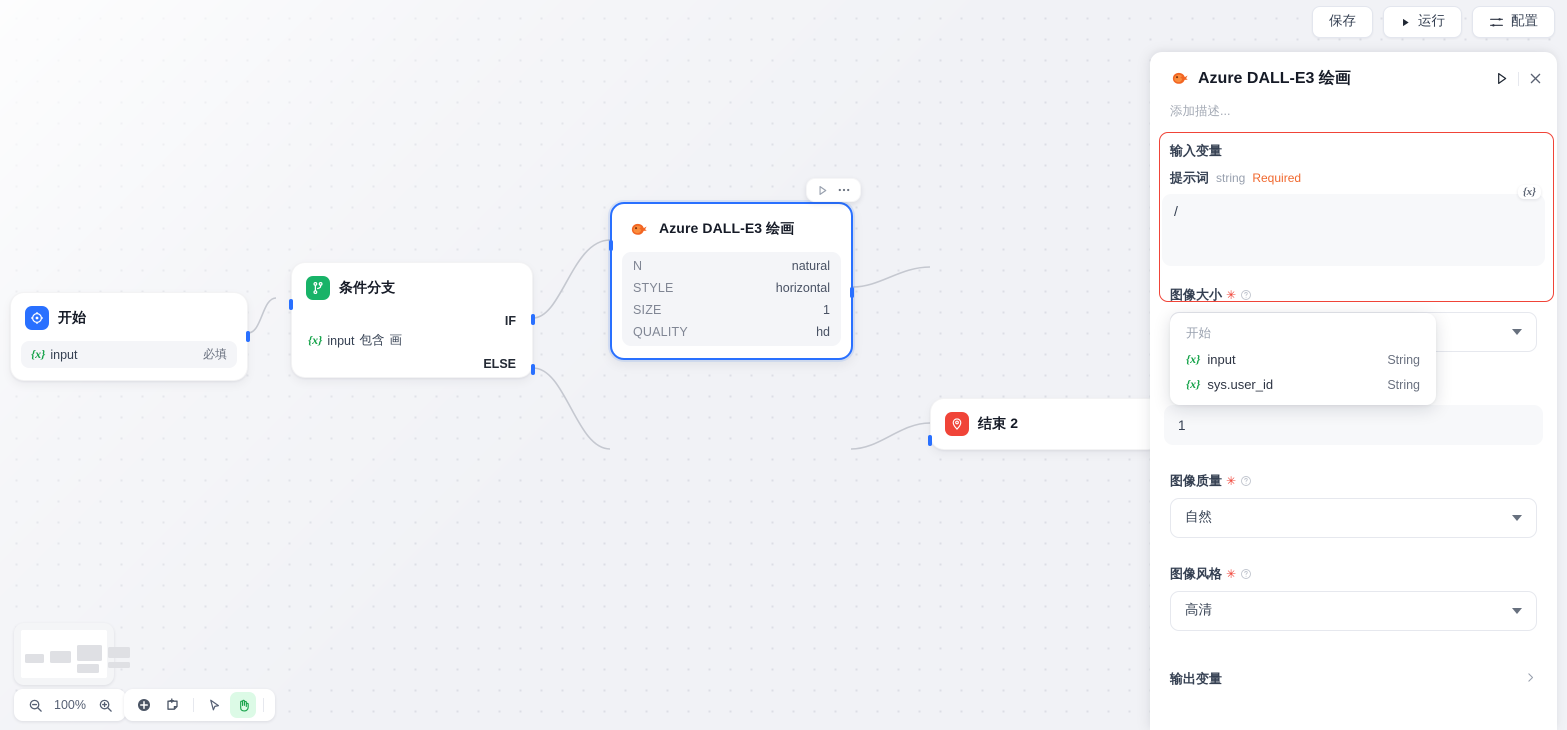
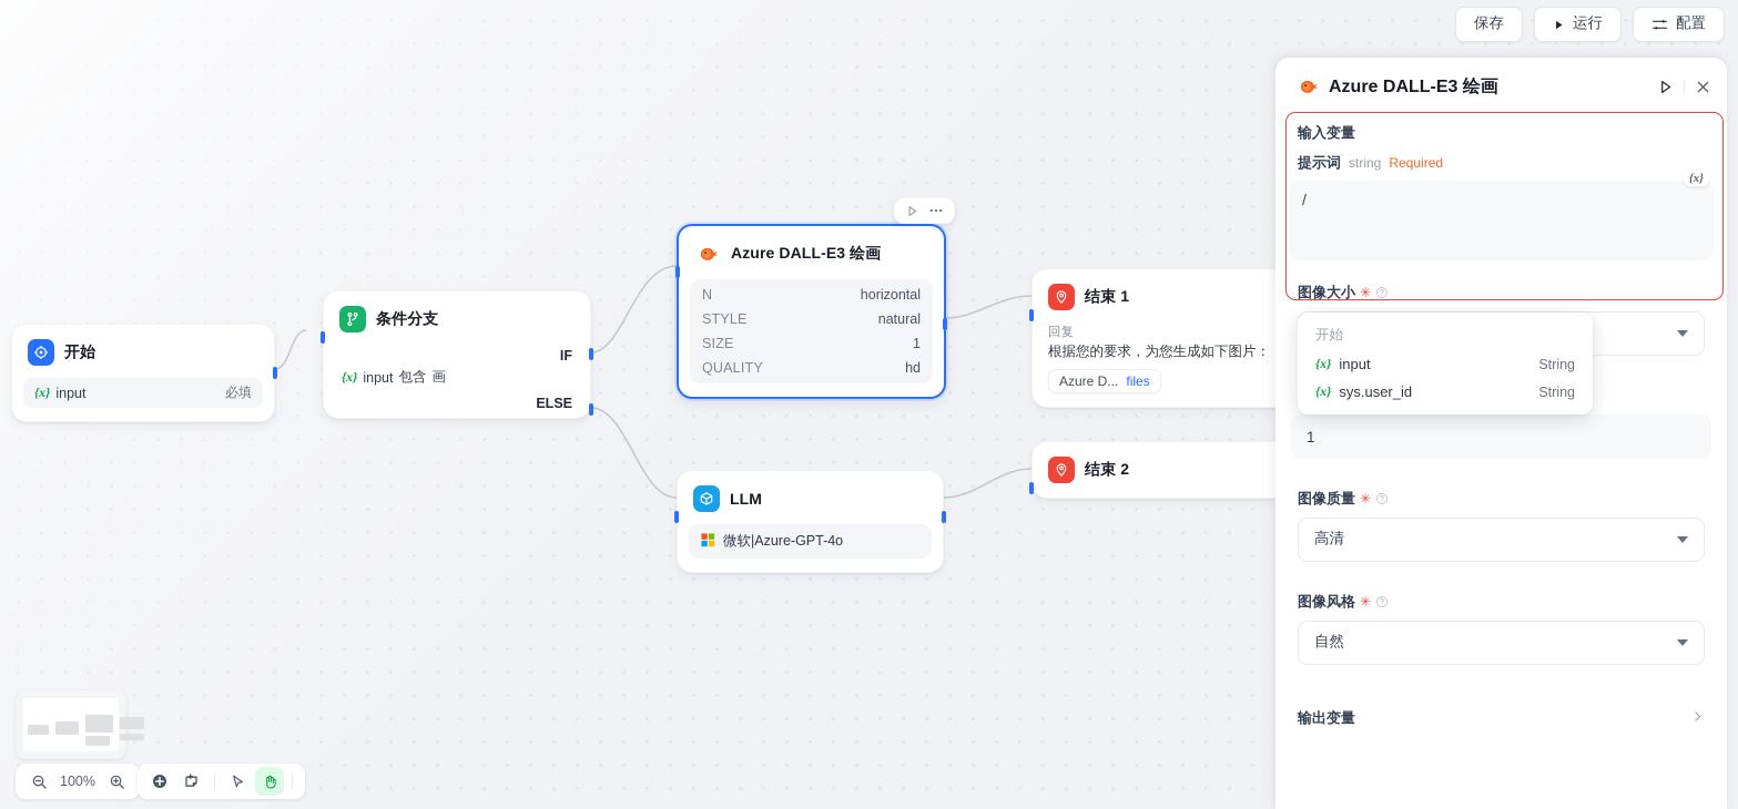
  开始
  {x}
  input
  必填
  条件分支
  IF
  {x}
  input
  包含
  画
  ELSE
  Azure DALL-E3 绘画
  N
- natural
+ horizontal
  STYLE
- horizontal
+ natural
  SIZE
  1
  QUALITY
  hd
+ 结束 1
+ 回复
+ 根据您的要求，为您生成如下图片：
+ Azure D...
+ files
+ LLM
+ 微软|Azure-GPT-4o
  结束 2
  100%
  保存
  运行
  配置
  Azure DALL-E3 绘画
- 添加描述...
  输入变量
  提示词
  string
  Required
  {x}
  /
  图像大小
  ✳
  1
  图像质量
  ✳
- 自然
+ 高清
  图像风格
  ✳
- 高清
+ 自然
  输出变量
  开始
  {x}
  input
  String
  {x}
  sys.user_id
  String
